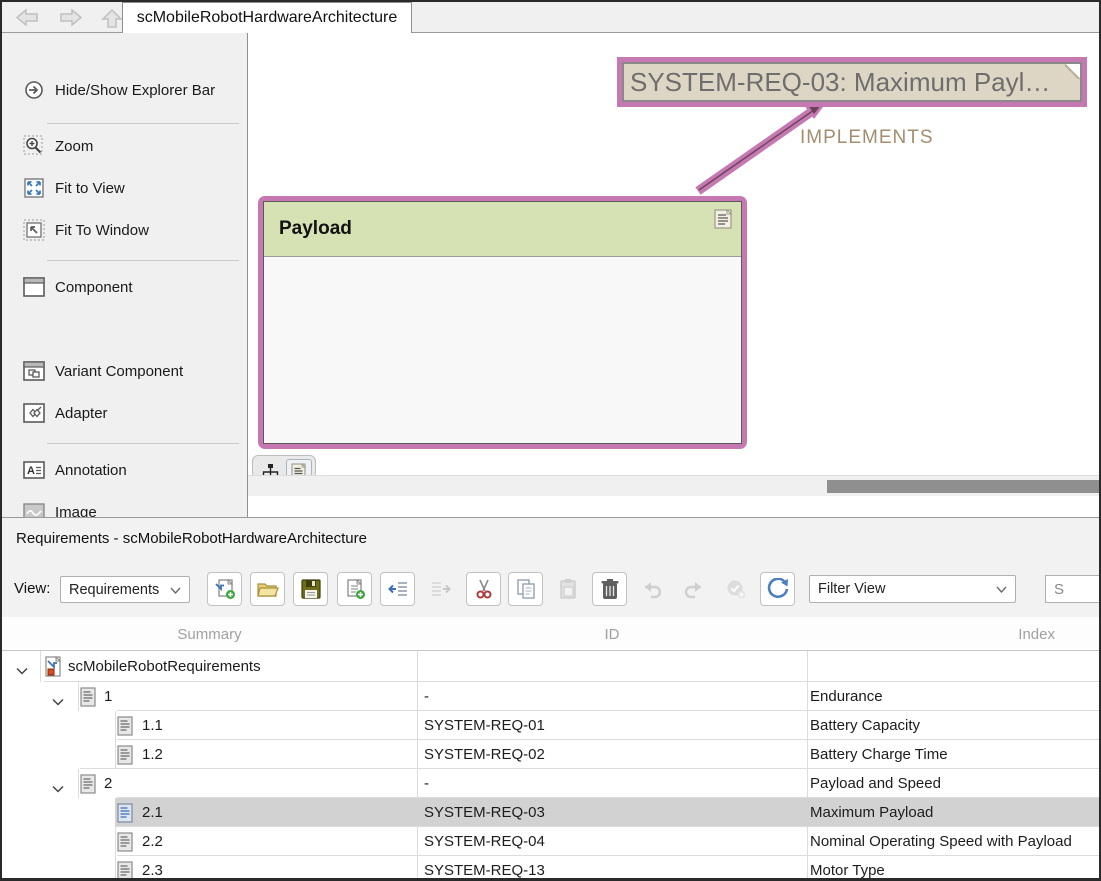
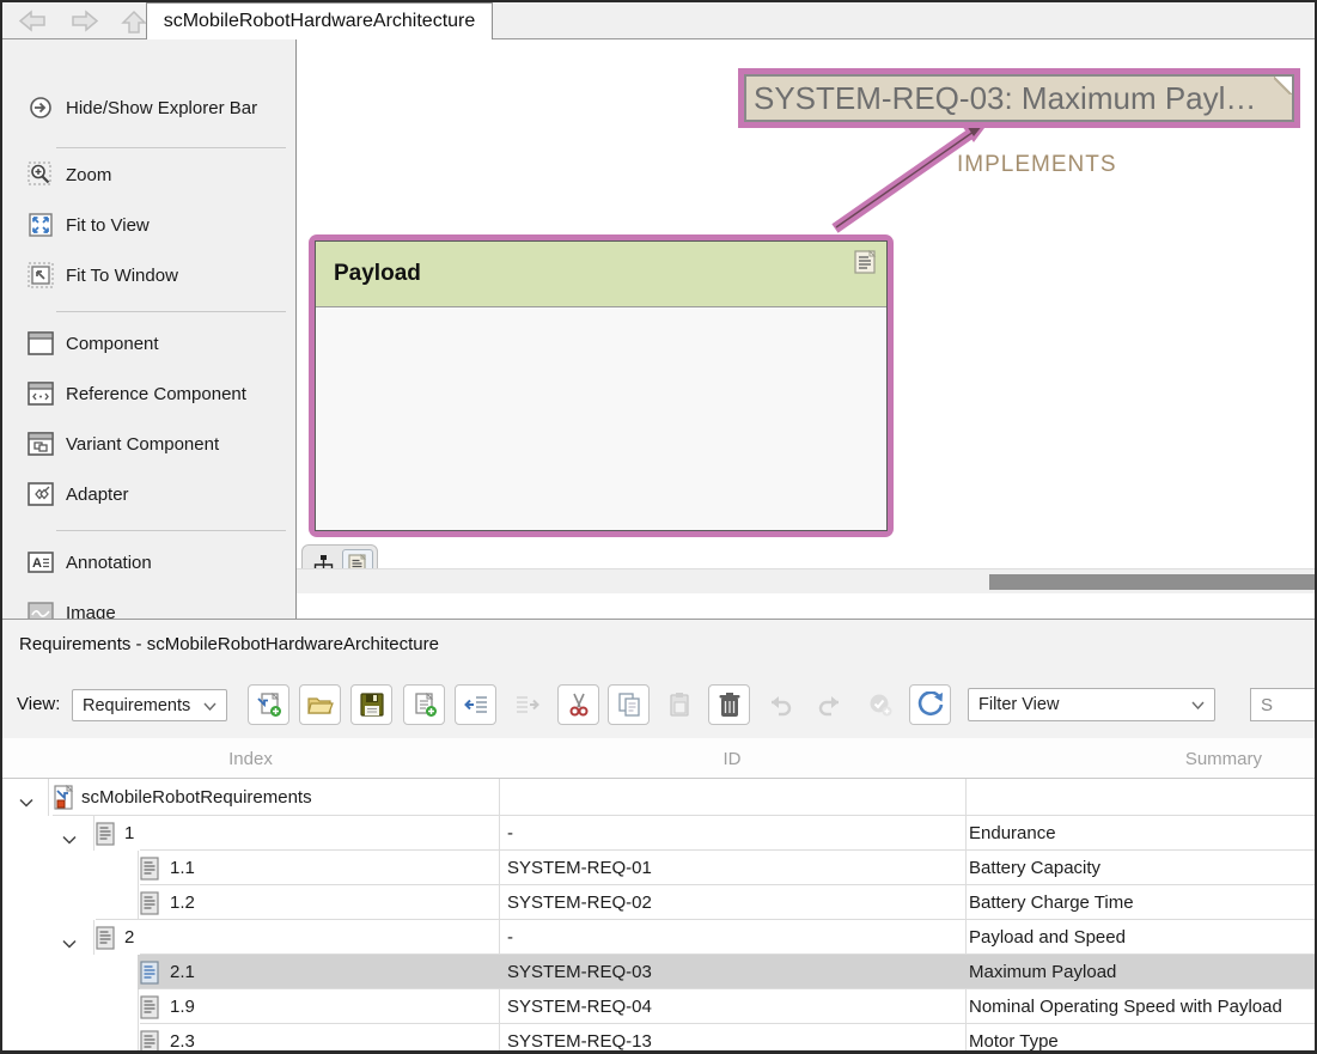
  scMobileRobotHardwareArchitecture
  Hide/Show Explorer Bar
  Zoom
  Fit to View
  Fit To Window
  Component
+ Reference Component
  Variant Component
  Adapter
  A
  Annotation
  Image
  SYSTEM-REQ-03: Maximum Payl…
  IMPLEMENTS
  Payload
  Requirements - scMobileRobotHardwareArchitecture
  View:
  Requirements
  Filter View
  S
- Summary
+ Index
  ID
- Index
+ Summary
  scMobileRobotRequirements
  1
  -
  Endurance
  1.1
  SYSTEM-REQ-01
  Battery Capacity
  1.2
  SYSTEM-REQ-02
  Battery Charge Time
  2
  -
  Payload and Speed
  2.1
  SYSTEM-REQ-03
  Maximum Payload
- 2.2
+ 1.9
  SYSTEM-REQ-04
  Nominal Operating Speed with Payload
  2.3
  SYSTEM-REQ-13
  Motor Type
